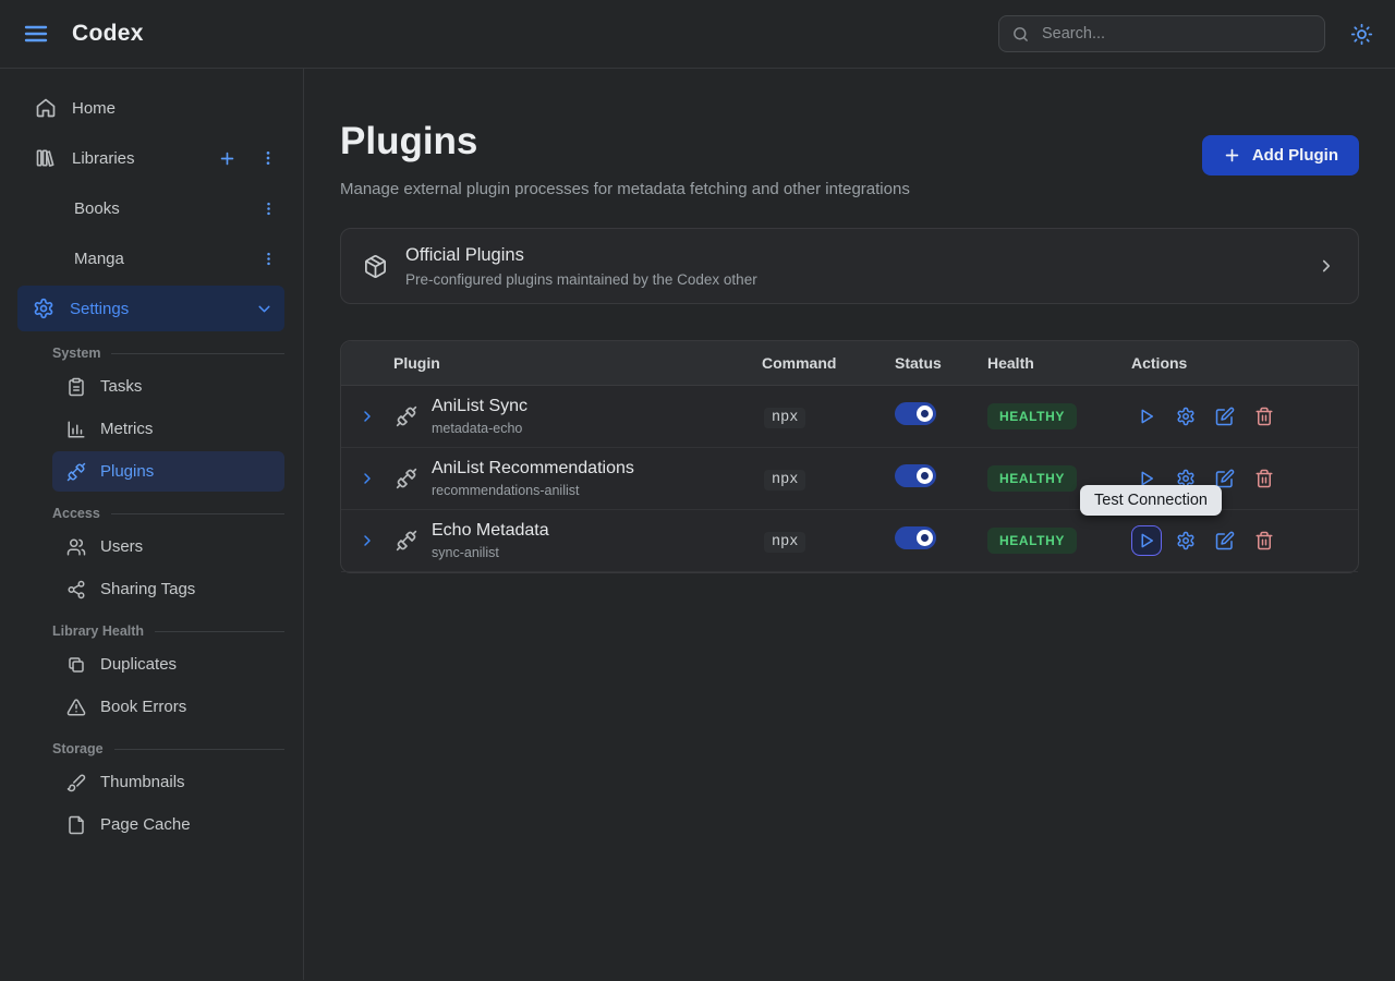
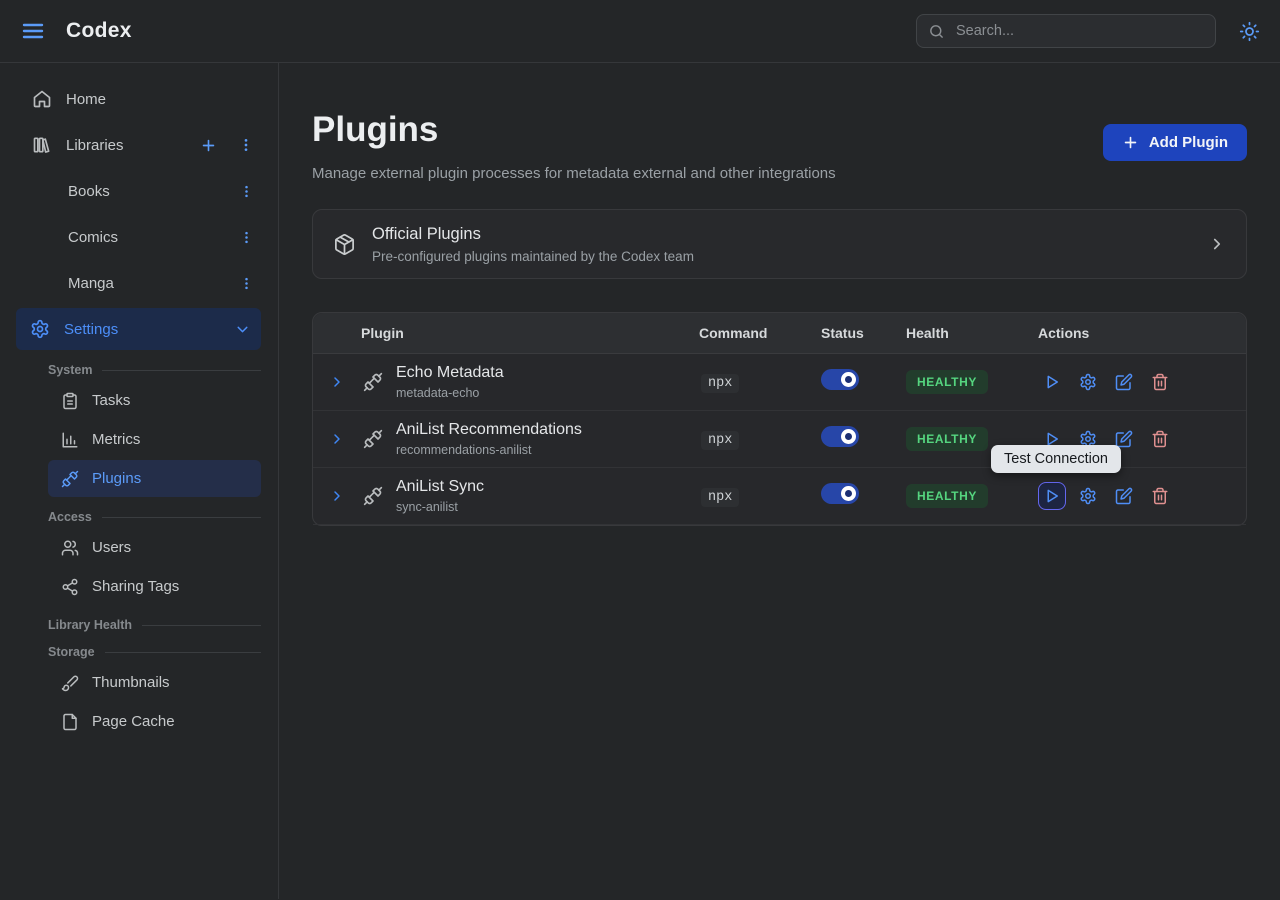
  Codex
  Search...
  Home
  Libraries
  Books
+ Comics
  Manga
  Settings
  System
  Tasks
  Metrics
  Plugins
  Access
  Users
  Sharing Tags
  Library Health
- Duplicates
- Book Errors
  Storage
  Thumbnails
  Page Cache
  Plugins
- Manage external plugin processes for metadata fetching and other integrations
+ Manage external plugin processes for metadata external and other integrations
  Add Plugin
  Official Plugins
- Pre-configured plugins maintained by the Codex other
+ Pre-configured plugins maintained by the Codex team
  Plugin
  Command
  Status
  Health
  Actions
- AniList Sync
+ Echo Metadata
  metadata-echo
  npx
  HEALTHY
  AniList Recommendations
  recommendations-anilist
  npx
  HEALTHY
- Echo Metadata
+ AniList Sync
  sync-anilist
  npx
  HEALTHY
  Test Connection
